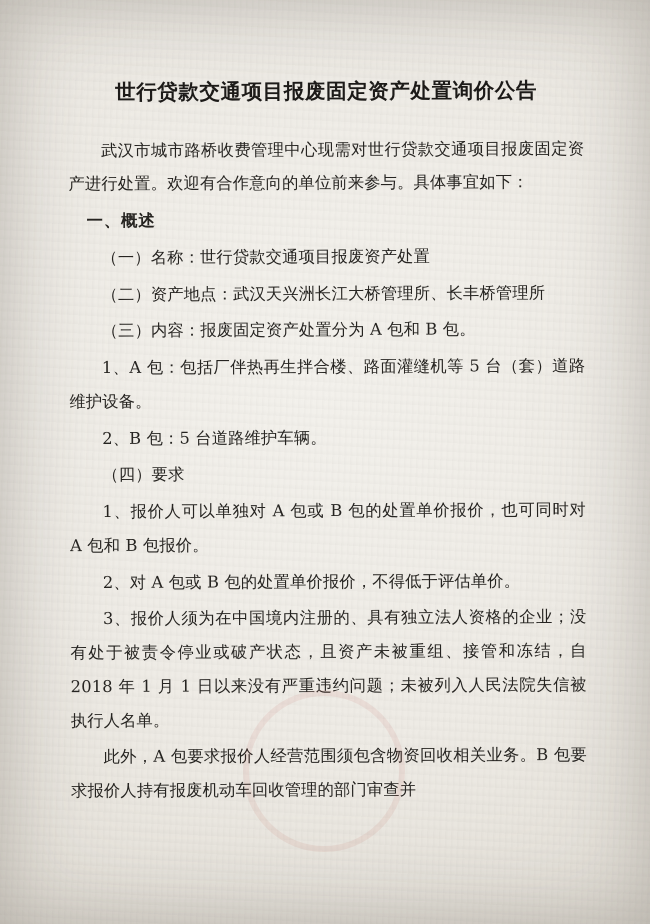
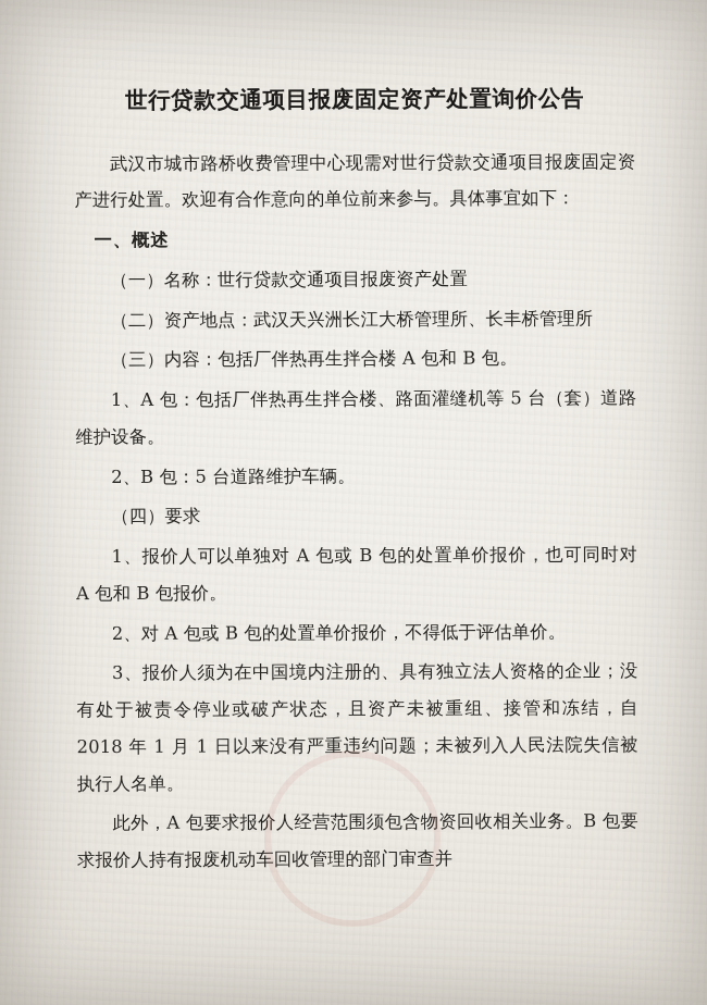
  世行贷款交通项目报废固定资产处置询价公告
  武汉市城市路桥收费管理中心现需对世行贷款交通项目报废固定资产进行处置。欢迎有合作意向的单位前来参与。具体事宜如下：
  一、概述
  （一）名称：世行贷款交通项目报废资产处置
  （二）资产地点：武汉天兴洲长江大桥管理所、长丰桥管理所
- （三）内容：报废固定资产处置分为 A 包和 B 包。
+ （三）内容：包括厂伴热再生拌合楼 A 包和 B 包。
  1、A 包：包括厂伴热再生拌合楼、路面灌缝机等 5 台（套）道路维护设备。
  2、B 包：5 台道路维护车辆。
  （四）要求
  1、报价人可以单独对 A 包或 B 包的处置单价报价，也可同时对 A 包和 B 包报价。
  2、对 A 包或 B 包的处置单价报价，不得低于评估单价。
  3、报价人须为在中国境内注册的、具有独立法人资格的企业；没有处于被责令停业或破产状态，且资产未被重组、接管和冻结，自 2018 年 1 月 1 日以来没有严重违约问题；未被列入人民法院失信被执行人名单。
  此外，A 包要求报价人经营范围须包含物资回收相关业务。B 包要求报价人持有报废机动车回收管理的部门审查并
